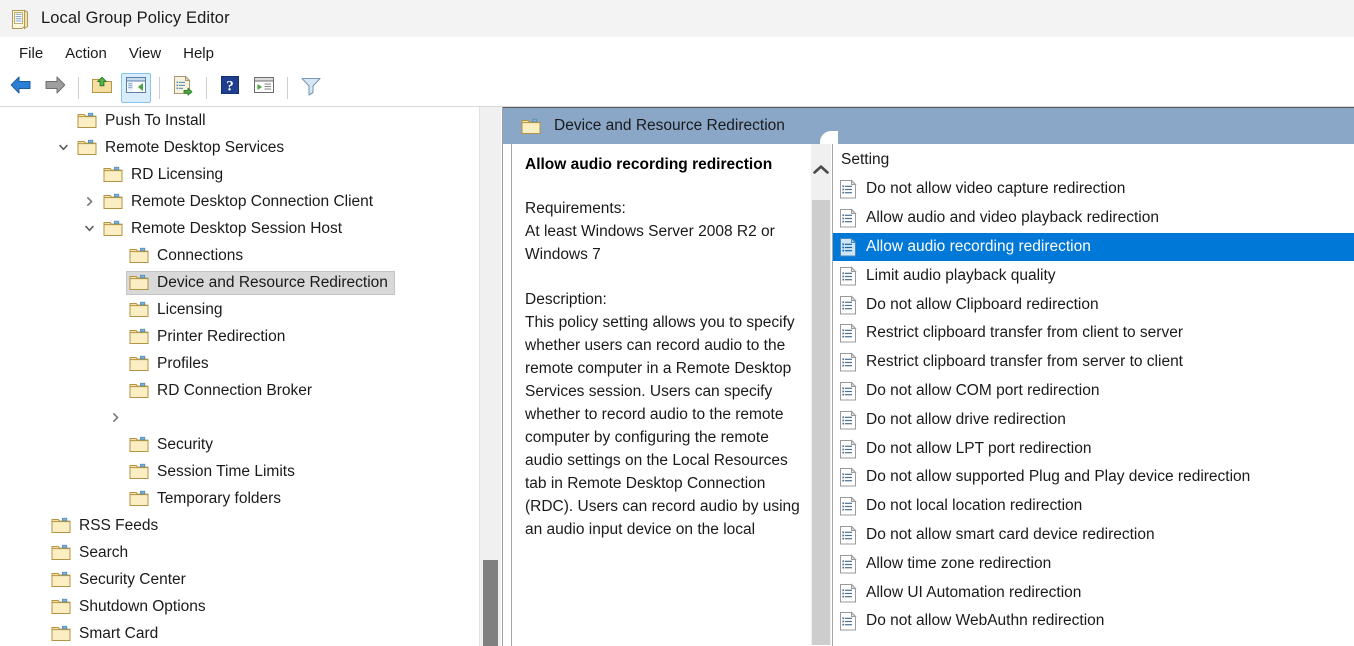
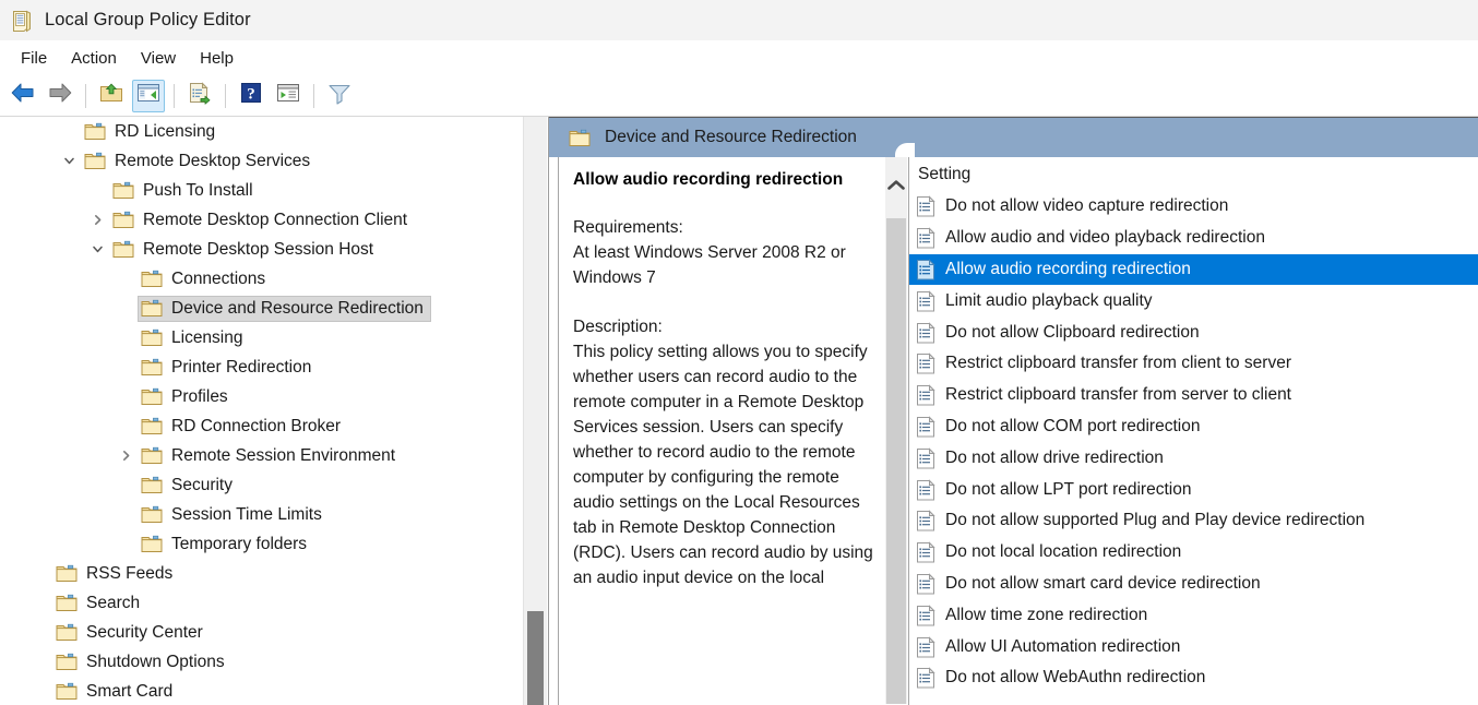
  Local Group Policy Editor
  File
  Action
  View
  Help
  ?
- Push To Install
+ RD Licensing
  Remote Desktop Services
- RD Licensing
+ Push To Install
  Remote Desktop Connection Client
  Remote Desktop Session Host
  Connections
  Device and Resource Redirection
  Licensing
  Printer Redirection
  Profiles
  RD Connection Broker
+ Remote Session Environment
  Security
  Session Time Limits
  Temporary folders
  RSS Feeds
  Search
  Security Center
  Shutdown Options
  Smart Card
  Device and Resource Redirection
  Allow audio recording redirection
  Requirements:
  At least Windows Server 2008 R2 or Windows 7
  Description:
  This policy setting allows you to specify whether users can record audio to the remote computer in a Remote Desktop Services session. Users can specify whether to record audio to the remote computer by configuring the remote audio settings on the Local Resources tab in Remote Desktop Connection (RDC). Users can record audio by using an audio input device on the local
  Setting
  Do not allow video capture redirection
  Allow audio and video playback redirection
  Allow audio recording redirection
  Limit audio playback quality
  Do not allow Clipboard redirection
  Restrict clipboard transfer from client to server
  Restrict clipboard transfer from server to client
  Do not allow COM port redirection
  Do not allow drive redirection
  Do not allow LPT port redirection
  Do not allow supported Plug and Play device redirection
  Do not local location redirection
  Do not allow smart card device redirection
  Allow time zone redirection
  Allow UI Automation redirection
  Do not allow WebAuthn redirection
